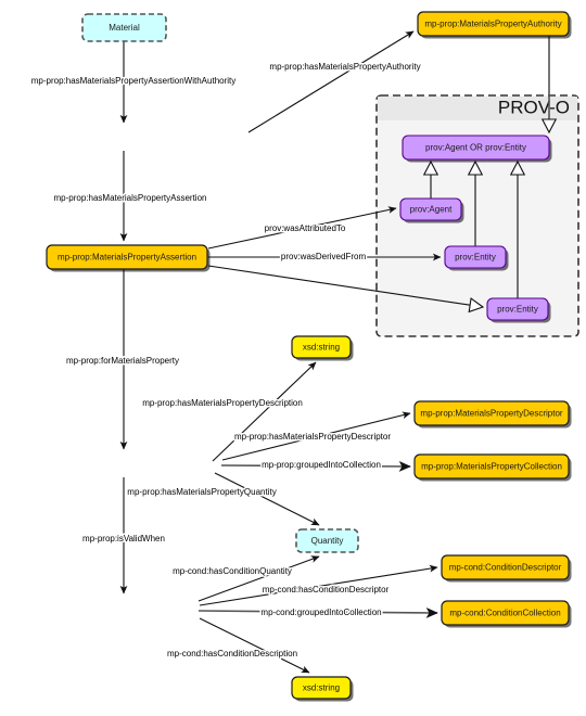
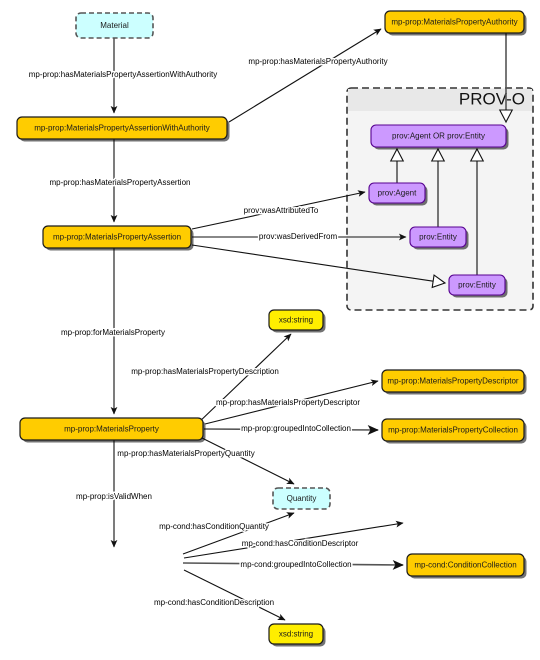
  PROV-O
  Material
+ mp-prop:MaterialsPropertyAssertionWithAuthority
  mp-prop:MaterialsPropertyAssertion
+ mp-prop:MaterialsProperty
  mp-prop:MaterialsPropertyAuthority
  prov:Agent OR prov:Entity
  prov:Agent
  prov:Entity
  prov:Entity
  xsd:string
  mp-prop:MaterialsPropertyDescriptor
  mp-prop:MaterialsPropertyCollection
  Quantity
- mp-cond:ConditionDescriptor
  mp-cond:ConditionCollection
  xsd:string
  mp-prop:hasMaterialsPropertyAssertionWithAuthority
  mp-prop:hasMaterialsPropertyAuthority
  mp-prop:hasMaterialsPropertyAssertion
  prov:wasAttributedTo
  prov:wasDerivedFrom
  mp-prop:forMaterialsProperty
  mp-prop:hasMaterialsPropertyDescription
  mp-prop:hasMaterialsPropertyDescriptor
  mp-prop:groupedIntoCollection
  mp-prop:hasMaterialsPropertyQuantity
  mp-prop:isValidWhen
  mp-cond:hasConditionQuantity
  mp-cond:hasConditionDescriptor
  mp-cond:groupedIntoCollection
  mp-cond:hasConditionDescription
